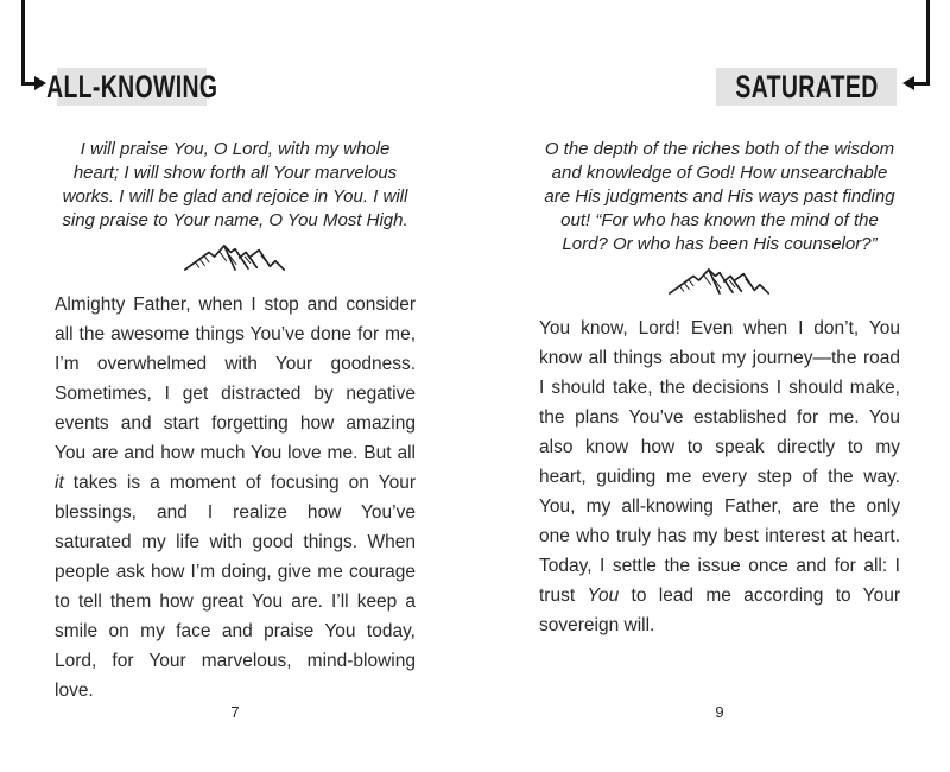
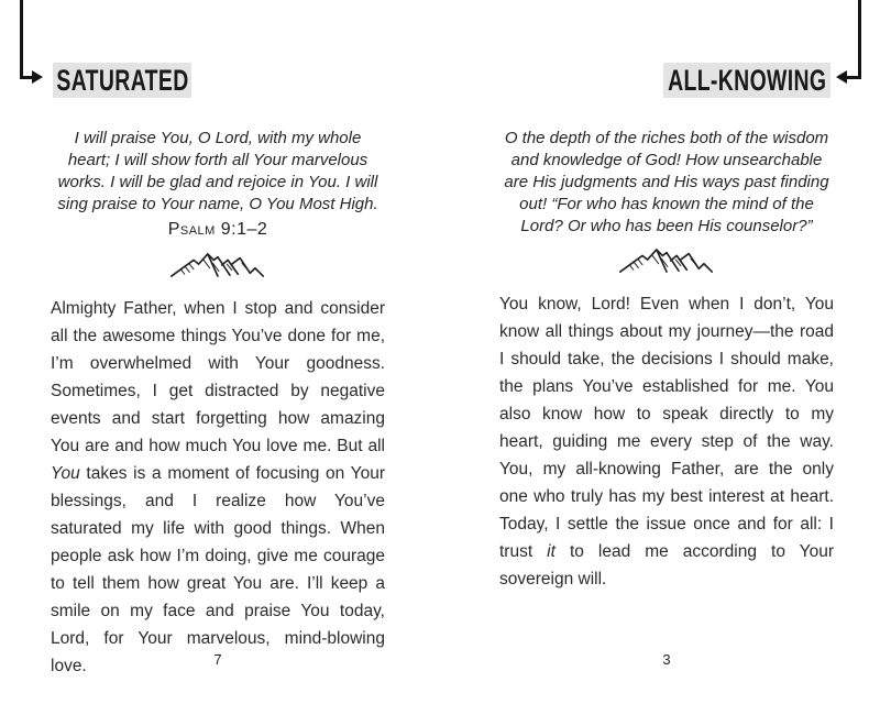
- ALL-KNOWING
+ SATURATED
  I will praise You, O Lord, with my whole
  heart; I will show forth all Your marvelous
  works. I will be glad and rejoice in You. I will
  sing praise to Your name, O You Most High.
+ Psalm 9:1–2
- Almighty Father, when I stop and consider all the awesome things You’ve done for me, I’m overwhelmed with Your goodness. Sometimes, I get distracted by negative events and start forgetting how amazing You are and how much You love me. But all it takes is a moment of focusing on Your blessings, and I realize how You’ve saturated my life with good things. When people ask how I’m doing, give me courage to tell them how great You are. I’ll keep a smile on my face and praise You today, Lord, for Your marvelous, mind-blowing love.
+ Almighty Father, when I stop and consider all the awesome things You’ve done for me, I’m overwhelmed with Your goodness. Sometimes, I get distracted by negative events and start forgetting how amazing You are and how much You love me. But all You takes is a moment of focusing on Your blessings, and I realize how You’ve saturated my life with good things. When people ask how I’m doing, give me courage to tell them how great You are. I’ll keep a smile on my face and praise You today, Lord, for Your marvelous, mind-blowing love.
  7
- SATURATED
+ ALL-KNOWING
  O the depth of the riches both of the wisdom
  and knowledge of God! How unsearchable
  are His judgments and His ways past finding
  out! “For who has known the mind of the
  Lord? Or who has been His counselor?”
- You know, Lord! Even when I don’t, You know all things about my journey—the road I should take, the decisions I should make, the plans You’ve established for me. You also know how to speak directly to my heart, guiding me every step of the way. You, my all-knowing Father, are the only one who truly has my best interest at heart. Today, I settle the issue once and for all: I trust You to lead me according to Your sovereign will.
+ You know, Lord! Even when I don’t, You know all things about my journey—the road I should take, the decisions I should make, the plans You’ve established for me. You also know how to speak directly to my heart, guiding me every step of the way. You, my all-knowing Father, are the only one who truly has my best interest at heart. Today, I settle the issue once and for all: I trust it to lead me according to Your sovereign will.
- 9
+ 3
